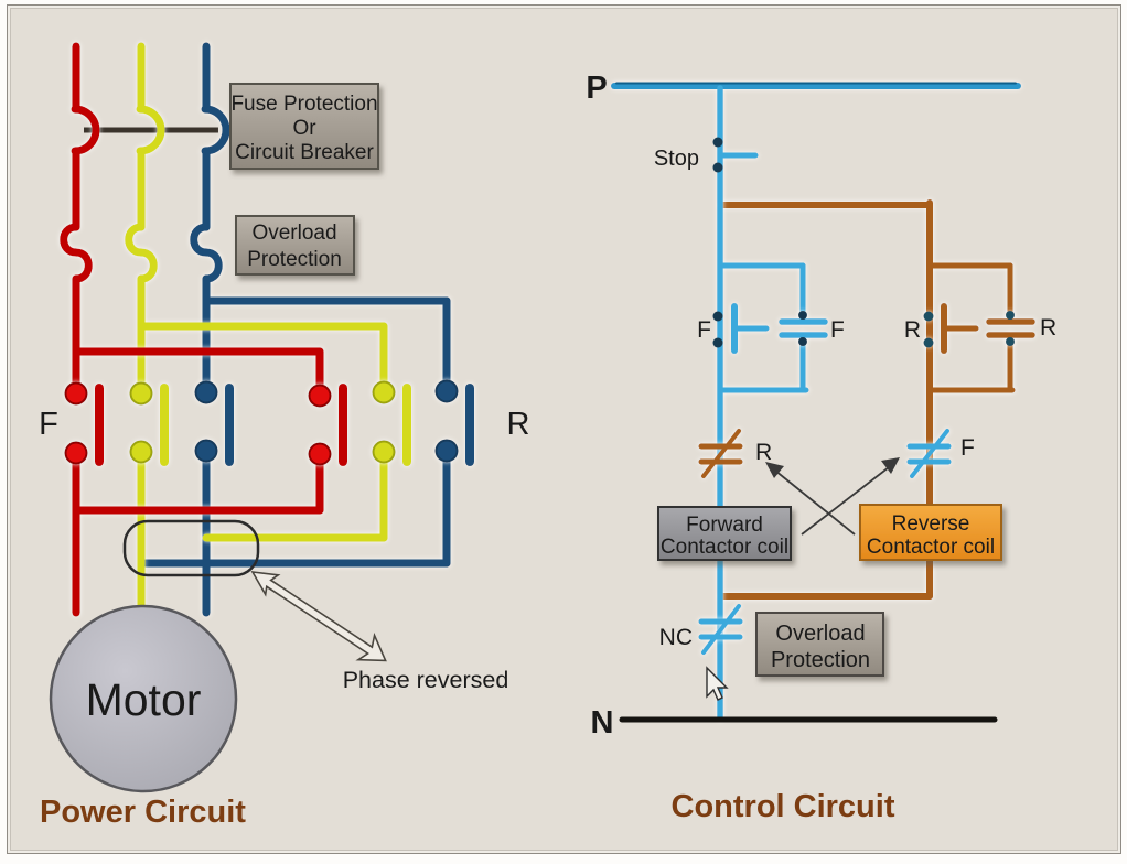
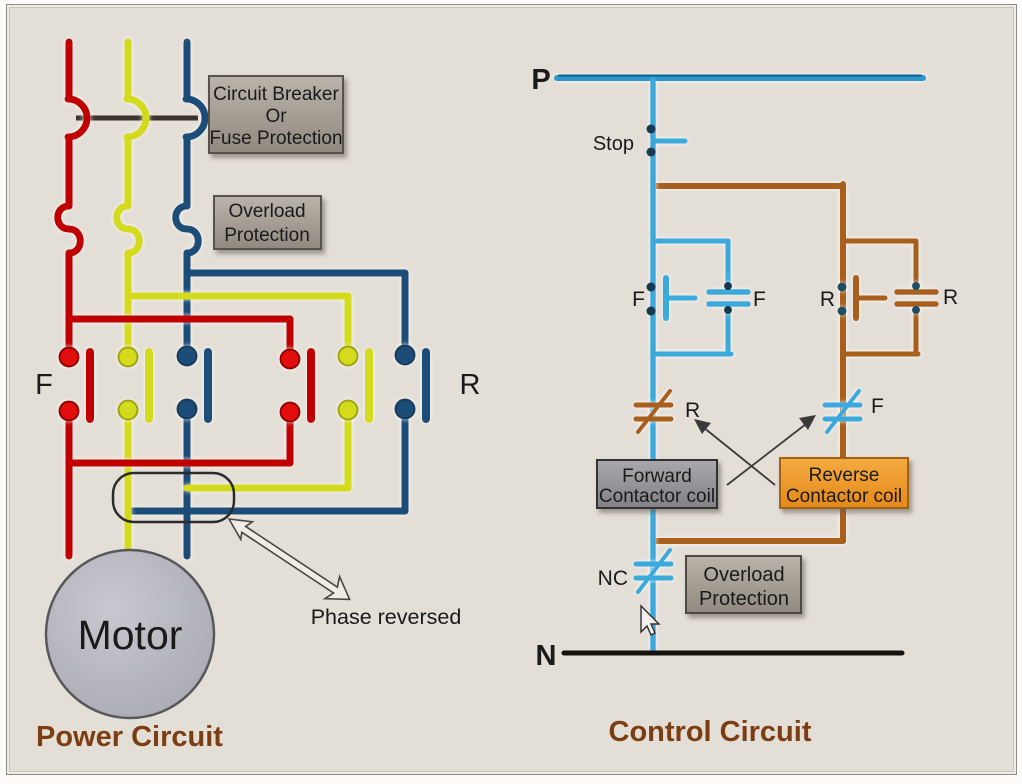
  F
  R
  Phase reversed
  Motor
- Fuse Protection
+ Circuit Breaker
  Or
- Circuit Breaker
+ Fuse Protection
  Overload
  Protection
  Power Circuit
  Stop
  F
  F
  R
  R
  R
  F
  Forward
  Contactor coil
  Reverse
  Contactor coil
  NC
  Overload
  Protection
  P
  N
  Control Circuit
